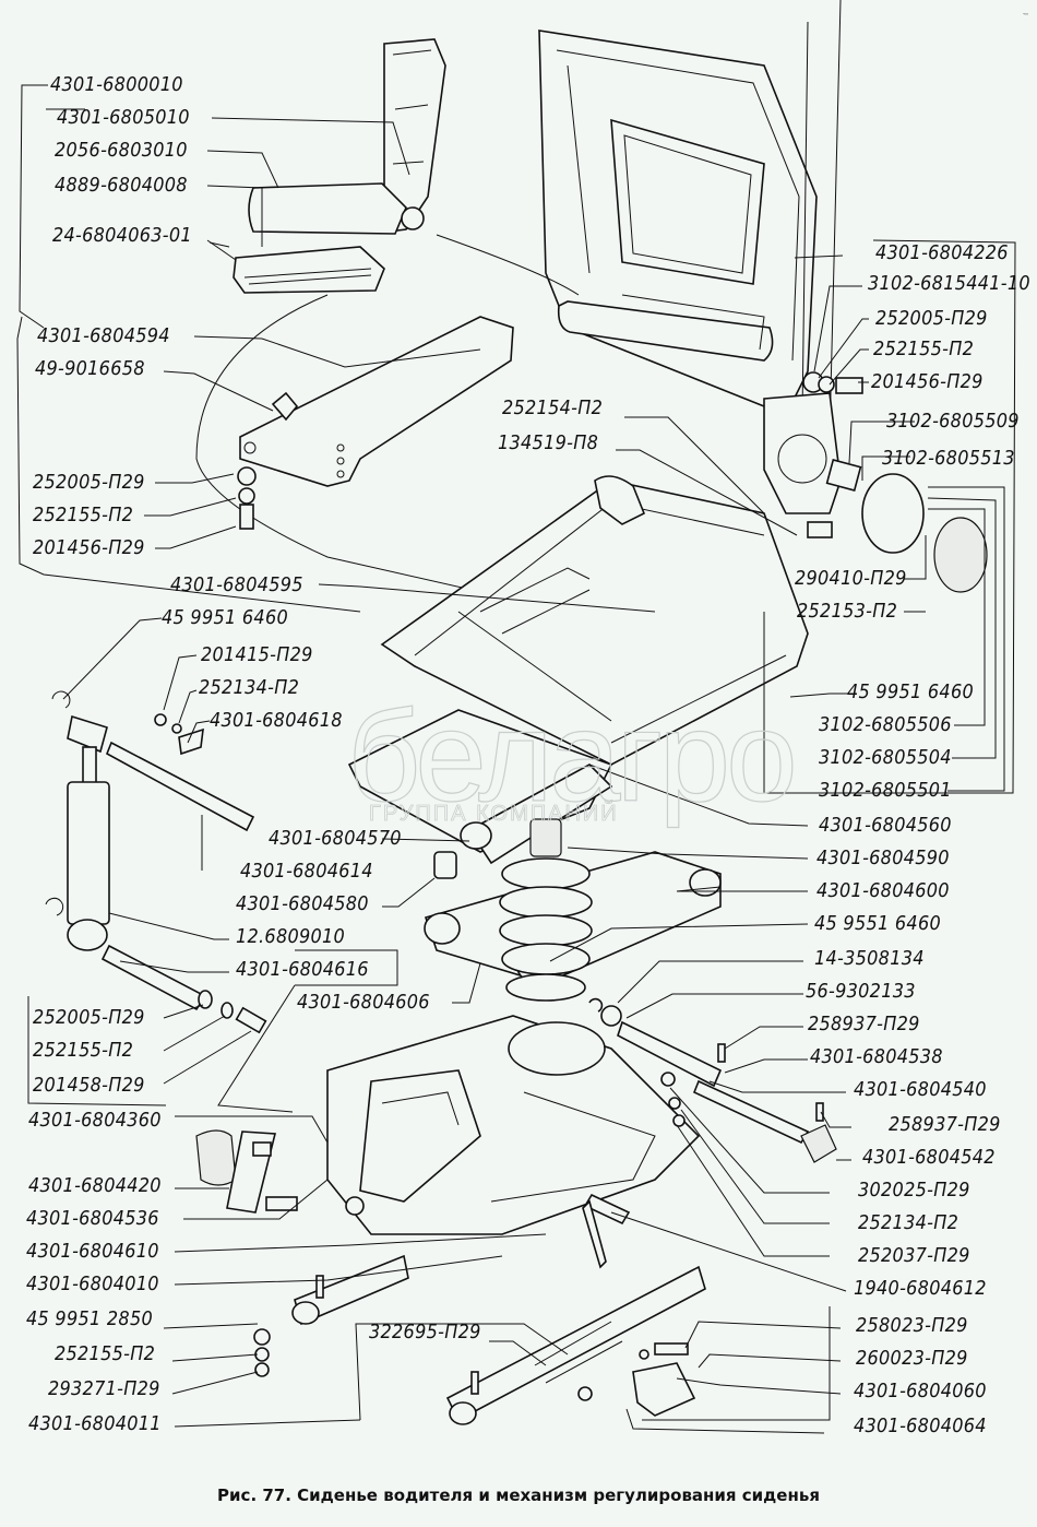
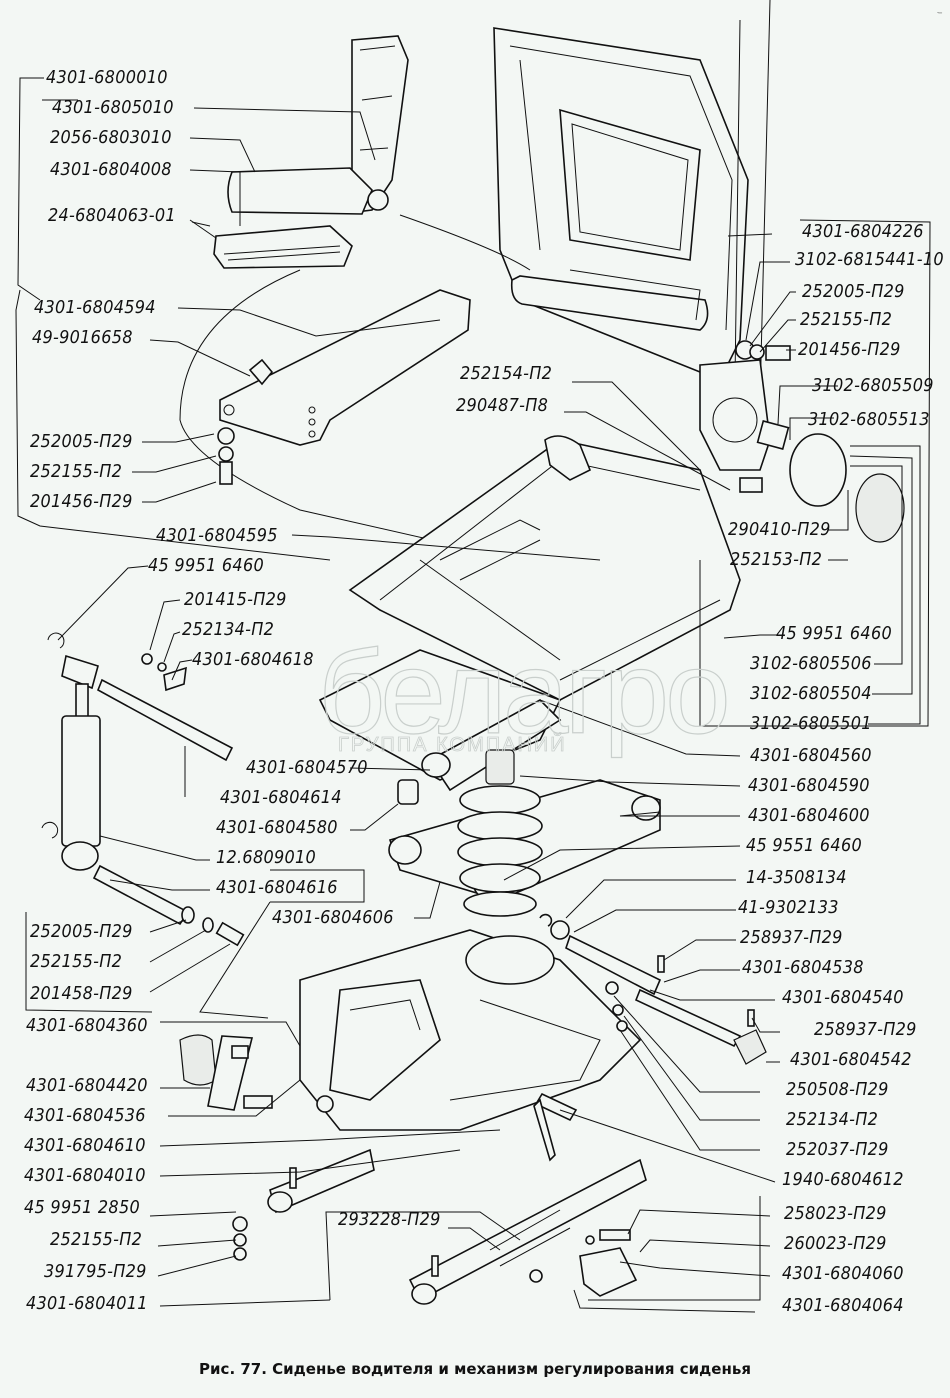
  белагро
  ГРУППА КОМПАНИЙ
  4301-6800010
  4301-6805010
  2056-6803010
- 4889-6804008
+ 4301-6804008
  24-6804063-01
  4301-6804594
  49-9016658
  252005-П29
  252155-П2
  201456-П29
  4301-6804595
  45 9951 6460
  201415-П29
  252134-П2
  4301-6804618
  4301-6804570
  4301-6804614
  4301-6804580
  12.6809010
  4301-6804616
  4301-6804606
  252005-П29
  252155-П2
  201458-П29
  4301-6804360
  4301-6804420
  4301-6804536
  4301-6804610
  4301-6804010
  45 9951 2850
  252155-П2
- 293271-П29
+ 391795-П29
  4301-6804011
- 322695-П29
+ 293228-П29
  4301-6804226
  3102-6815441-10
  252005-П29
  252155-П2
  201456-П29
  252154-П2
- 134519-П8
+ 290487-П8
  3102-6805509
  3102-6805513
  290410-П29
  252153-П2
  45 9951 6460
  3102-6805506
  3102-6805504
  3102-6805501
  4301-6804560
  4301-6804590
  4301-6804600
  45 9551 6460
  14-3508134
- 56-9302133
+ 41-9302133
  258937-П29
  4301-6804538
  4301-6804540
  258937-П29
  4301-6804542
- 302025-П29
+ 250508-П29
  252134-П2
  252037-П29
  1940-6804612
  258023-П29
  260023-П29
  4301-6804060
  4301-6804064
  Рис. 77. Сиденье водителя и механизм регулирования сиденья
